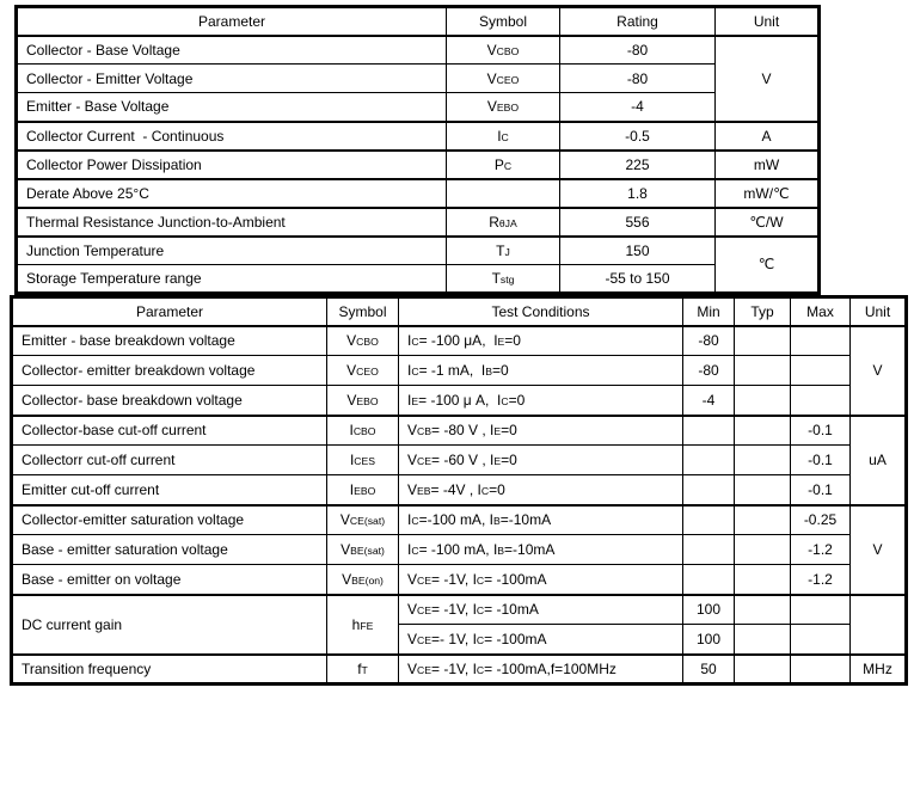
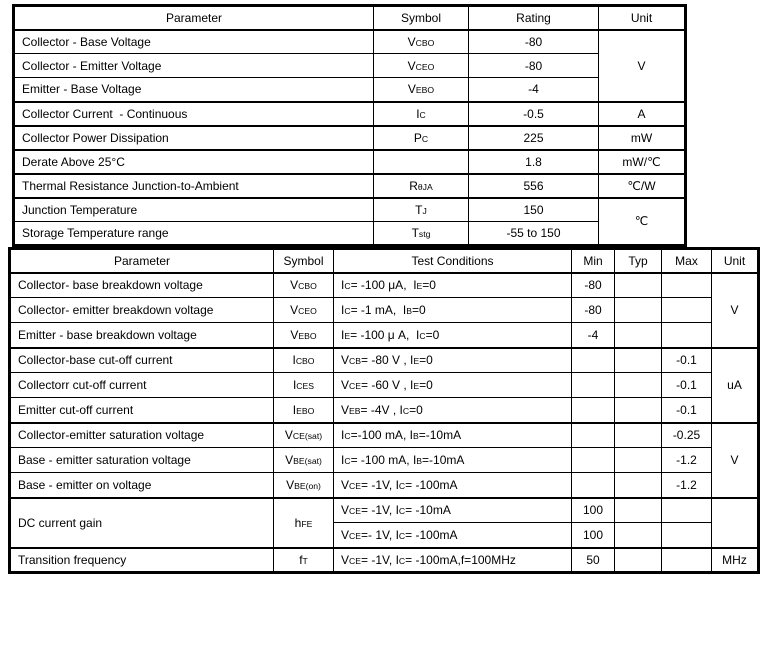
  Parameter	Symbol	Rating	Unit
  Collector - Base Voltage	VCBO	-80	V
  Collector - Emitter Voltage	VCEO	-80
  Emitter - Base Voltage	VEBO	-4
  Collector Current - Continuous	IC	-0.5	A
  Collector Power Dissipation	PC	225	mW
  Derate Above 25°C		1.8	mW/℃
  Thermal Resistance Junction-to-Ambient	RθJA	556	℃/W
  Junction Temperature	TJ	150	℃
  Storage Temperature range	Tstg	-55 to 150
  Parameter	Symbol	Test Conditions	Min	Typ	Max	Unit
- Emitter - base breakdown voltage	VCBO	IC= -100 μA, IE=0	-80			V
+ Collector- base breakdown voltage	VCBO	IC= -100 μA, IE=0	-80			V
  Collector- emitter breakdown voltage	VCEO	IC= -1 mA, IB=0	-80
- Collector- base breakdown voltage	VEBO	IE= -100 μ A, IC=0	-4
+ Emitter - base breakdown voltage	VEBO	IE= -100 μ A, IC=0	-4
  Collector-base cut-off current	ICBO	VCB= -80 V , IE=0			-0.1	uA
  Collectorr cut-off current	ICES	VCE= -60 V , IE=0			-0.1
  Emitter cut-off current	IEBO	VEB= -4V , IC=0			-0.1
  Collector-emitter saturation voltage	VCE(sat)	IC=-100 mA, IB=-10mA			-0.25	V
  Base - emitter saturation voltage	VBE(sat)	IC= -100 mA, IB=-10mA			-1.2
  Base - emitter on voltage	VBE(on)	VCE= -1V, IC= -100mA			-1.2
  DC current gain	hFE	VCE= -1V, IC= -10mA	100
  VCE=- 1V, IC= -100mA	100
  Transition frequency	fT	VCE= -1V, IC= -100mA,f=100MHz	50			MHz
